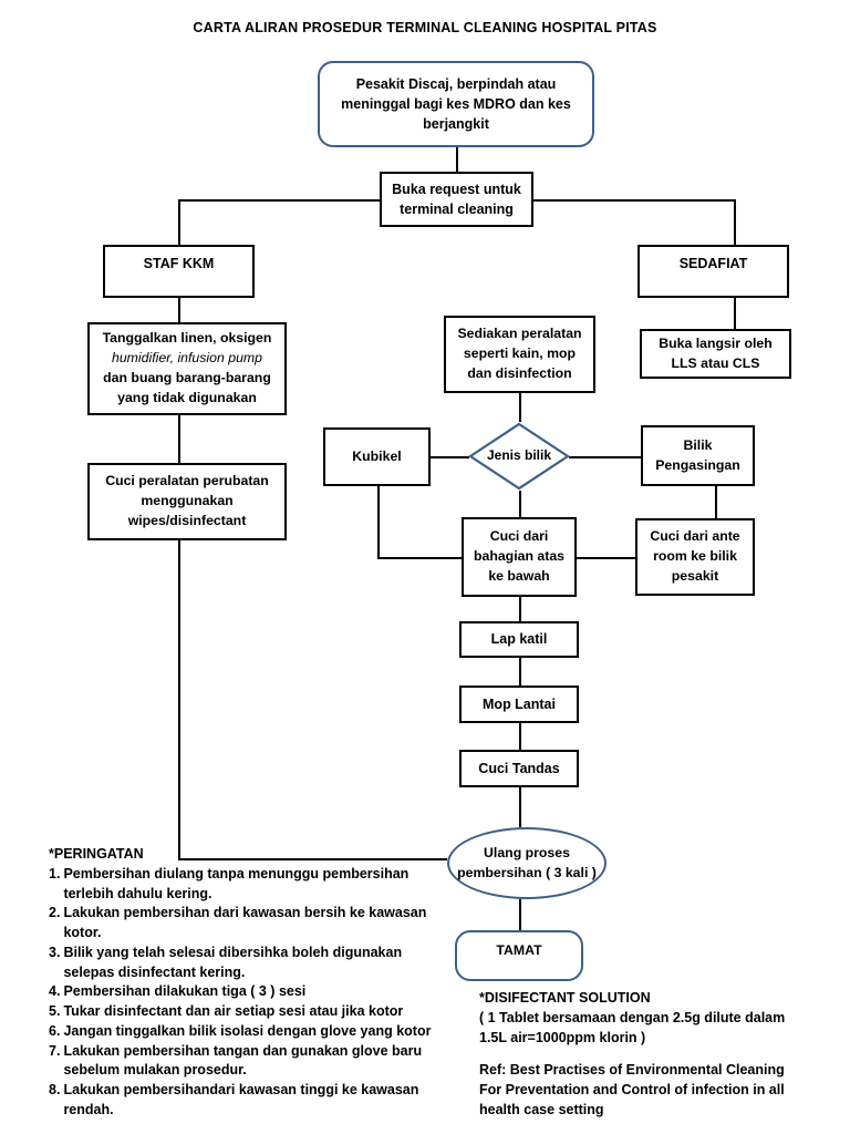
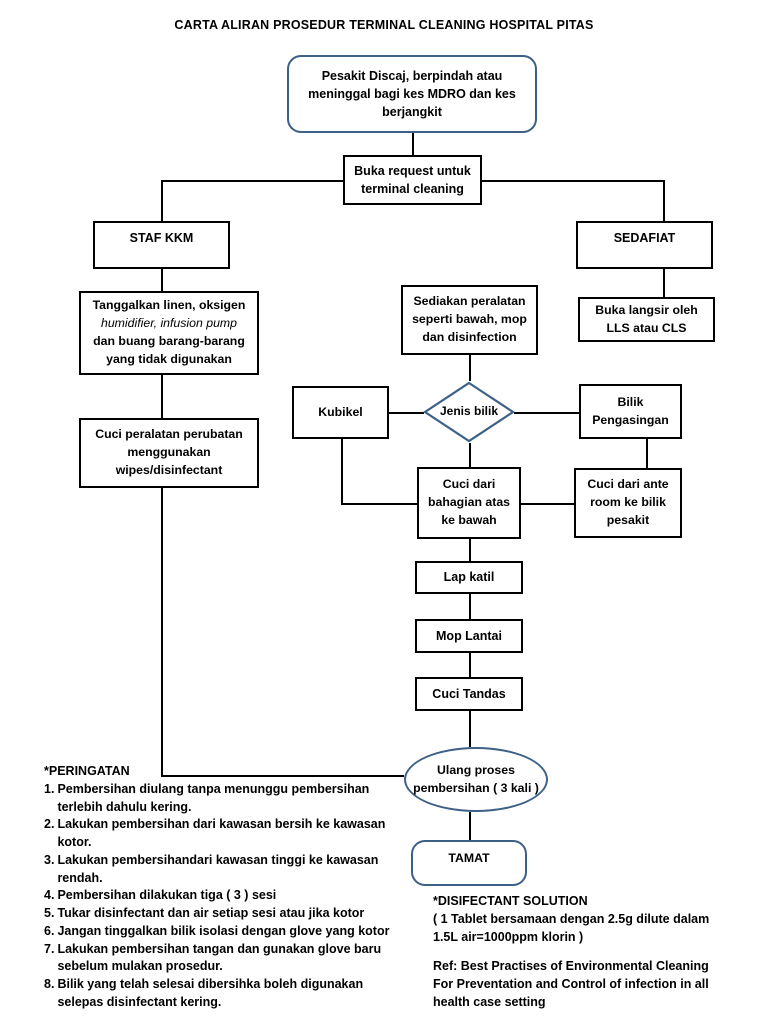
  CARTA ALIRAN PROSEDUR TERMINAL CLEANING HOSPITAL PITAS
  Pesakit Discaj, berpindah atau meninggal bagi kes MDRO dan kes berjangkit
  Buka request untuk terminal cleaning
  STAF KKM
  SEDAFIAT
  Tanggalkan linen, oksigen
  humidifier, infusion pump
  dan buang barang-barang
  yang tidak digunakan
  Cuci peralatan perubatan menggunakan wipes/disinfectant
- Sediakan peralatan seperti kain, mop dan disinfection
+ Sediakan peralatan seperti bawah, mop dan disinfection
  Buka langsir oleh LLS atau CLS
  Kubikel
  Jenis bilik
  Bilik Pengasingan
  Cuci dari bahagian atas ke bawah
  Cuci dari ante room ke bilik pesakit
  Lap katil
  Mop Lantai
  Cuci Tandas
  Ulang proses pembersihan ( 3 kali )
  TAMAT
  *PERINGATAN
  1.
  Pembersihan diulang tanpa menunggu pembersihan terlebih dahulu kering.
  2.
  Lakukan pembersihan dari kawasan bersih ke kawasan kotor.
  3.
- Bilik yang telah selesai dibersihka boleh digunakan selepas disinfectant kering.
+ Lakukan pembersihandari kawasan tinggi ke kawasan rendah.
  4.
  Pembersihan dilakukan tiga ( 3 ) sesi
  5.
  Tukar disinfectant dan air setiap sesi atau jika kotor
  6.
  Jangan tinggalkan bilik isolasi dengan glove yang kotor
  7.
  Lakukan pembersihan tangan dan gunakan glove baru sebelum mulakan prosedur.
  8.
- Lakukan pembersihandari kawasan tinggi ke kawasan rendah.
+ Bilik yang telah selesai dibersihka boleh digunakan selepas disinfectant kering.
  *DISIFECTANT SOLUTION
  ( 1 Tablet bersamaan dengan 2.5g dilute dalam
  1.5L air=1000ppm klorin )
  Ref: Best Practises of Environmental Cleaning
  For Preventation and Control of infection in all
  health case setting
